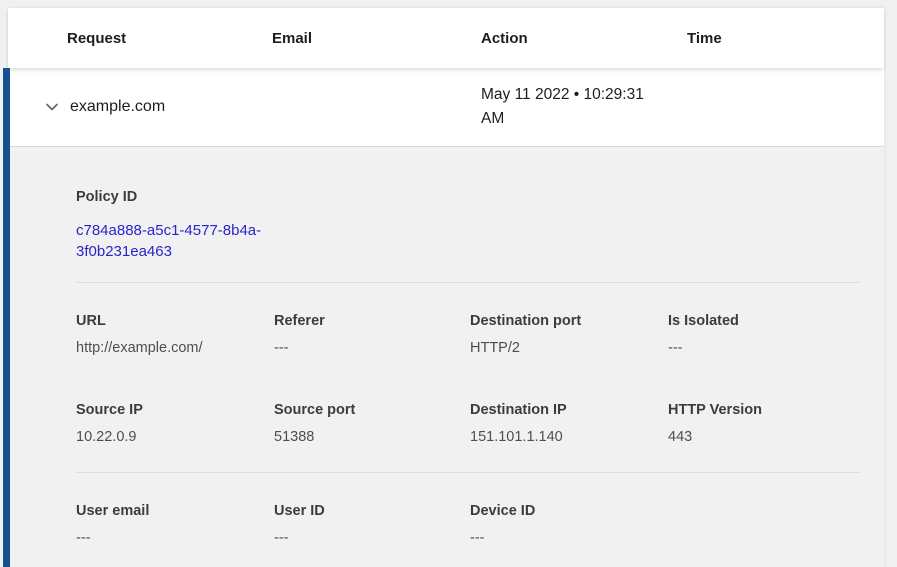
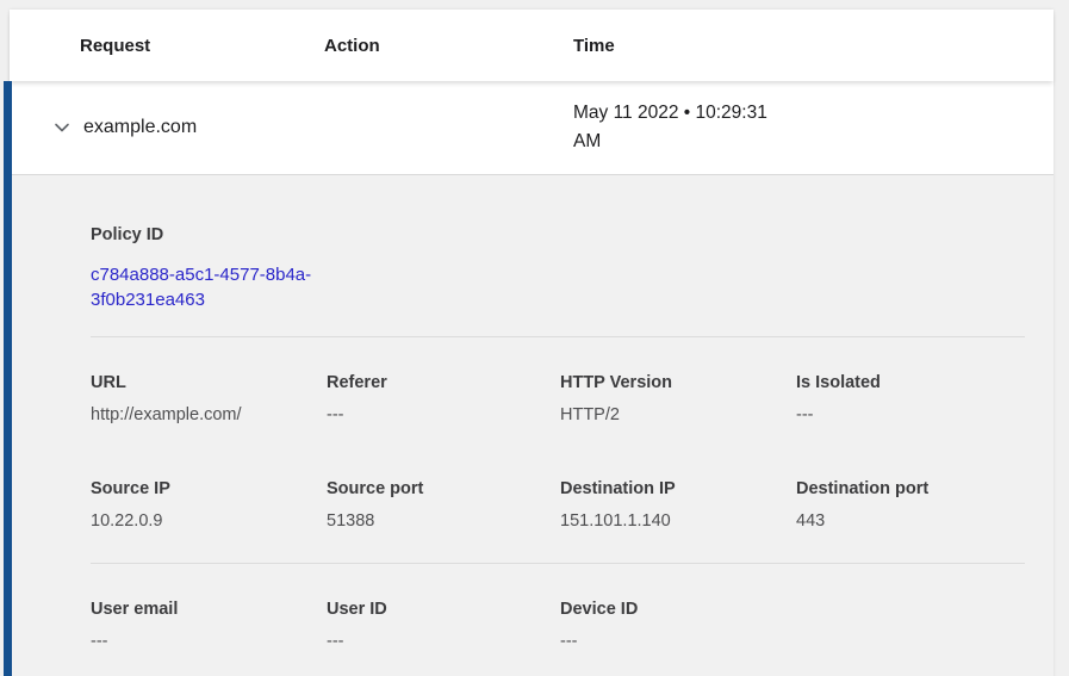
  Request
- Email
  Action
  Time
  example.com
  May 11 2022 • 10:29:31 AM
  Policy ID
  c784a888-a5c1-4577-8b4a-3f0b231ea463
  URL
  http://example.com/
  Referer
  ---
- Destination port
+ HTTP Version
  HTTP/2
  Is Isolated
  ---
  Source IP
  10.22.0.9
  Source port
  51388
  Destination IP
  151.101.1.140
- HTTP Version
+ Destination port
  443
  User email
  ---
  User ID
  ---
  Device ID
  ---
